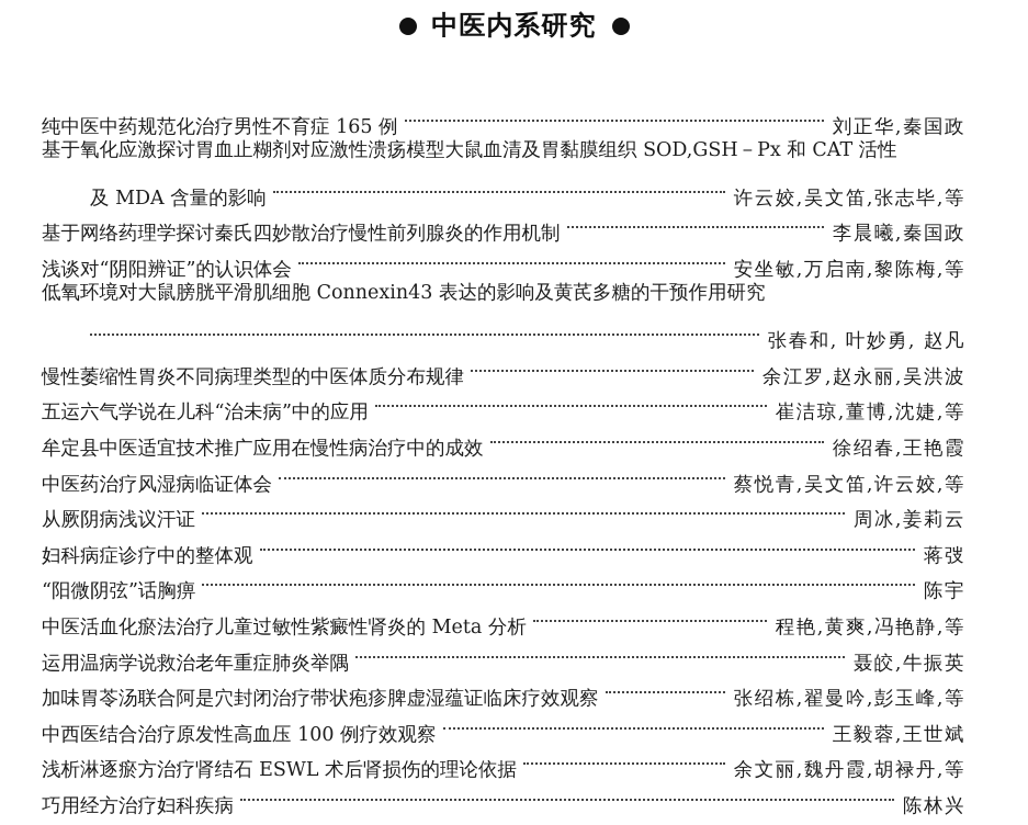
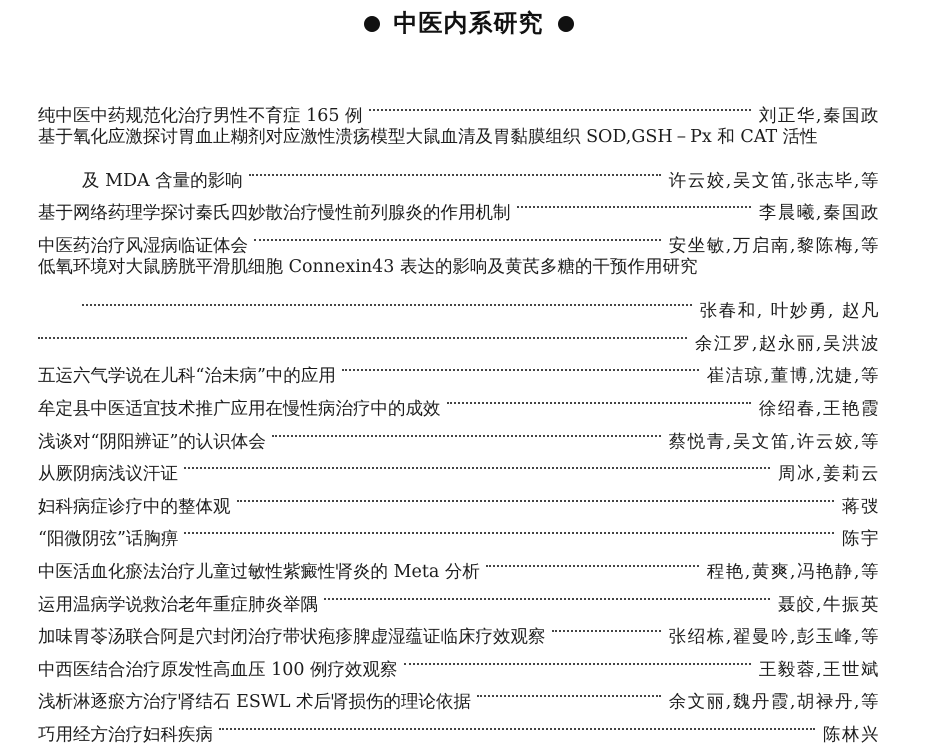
  中医内系研究
  纯中医中药规范化治疗男性不育症 165 例
  刘正华,秦国政
  基于氧化应激探讨胃血止糊剂对应激性溃疡模型大鼠血清及胃黏膜组织 SOD,GSH－Px 和 CAT 活性
  及 MDA 含量的影响
  许云姣,吴文笛,张志毕,等
  基于网络药理学探讨秦氏四妙散治疗慢性前列腺炎的作用机制
  李晨曦,秦国政
- 浅谈对“阴阳辨证”的认识体会
+ 中医药治疗风湿病临证体会
  安坐敏,万启南,黎陈梅,等
  低氧环境对大鼠膀胱平滑肌细胞 Connexin43 表达的影响及黄芪多糖的干预作用研究
  张春和, 叶妙勇, 赵凡
- 慢性萎缩性胃炎不同病理类型的中医体质分布规律
  余江罗,赵永丽,吴洪波
  五运六气学说在儿科“治未病”中的应用
  崔洁琼,董博,沈婕,等
  牟定县中医适宜技术推广应用在慢性病治疗中的成效
  徐绍春,王艳霞
- 中医药治疗风湿病临证体会
+ 浅谈对“阴阳辨证”的认识体会
  蔡悦青,吴文笛,许云姣,等
  从厥阴病浅议汗证
  周冰,姜莉云
  妇科病症诊疗中的整体观
  蒋弢
  “阳微阴弦”话胸痹
  陈宇
  中医活血化瘀法治疗儿童过敏性紫癜性肾炎的 Meta 分析
  程艳,黄爽,冯艳静,等
  运用温病学说救治老年重症肺炎举隅
  聂皎,牛振英
  加味胃苓汤联合阿是穴封闭治疗带状疱疹脾虚湿蕴证临床疗效观察
  张绍栋,翟曼吟,彭玉峰,等
  中西医结合治疗原发性高血压 100 例疗效观察
  王毅蓉,王世斌
  浅析淋逐瘀方治疗肾结石 ESWL 术后肾损伤的理论依据
  余文丽,魏丹霞,胡禄丹,等
  巧用经方治疗妇科疾病
  陈林兴
